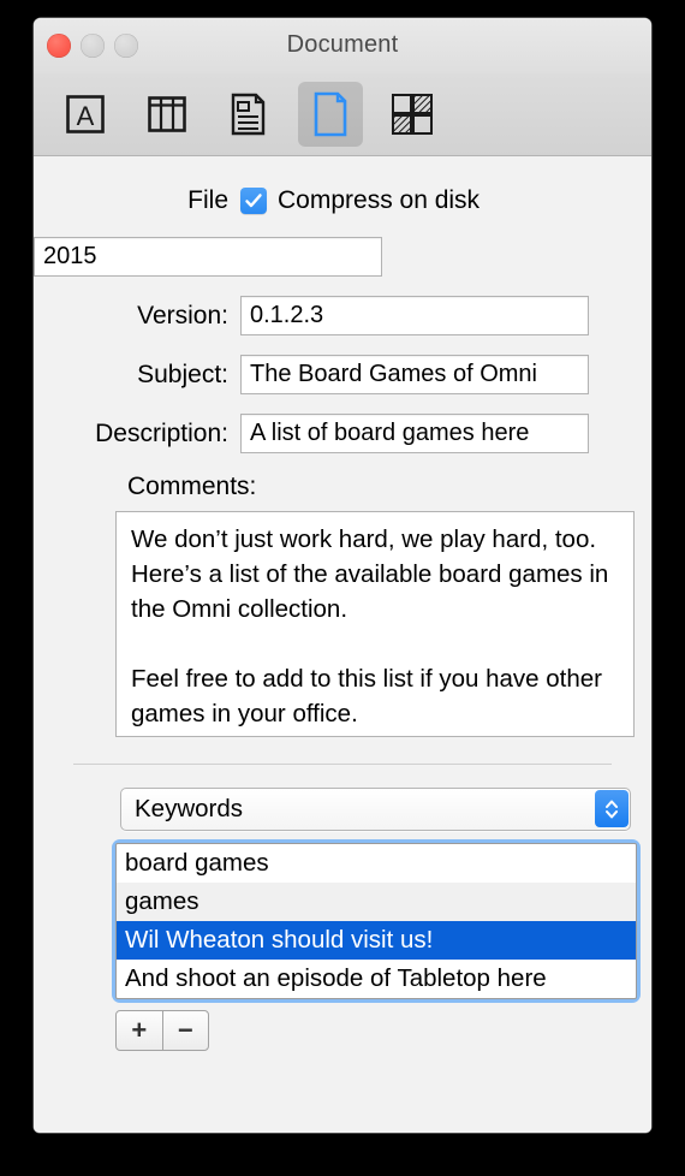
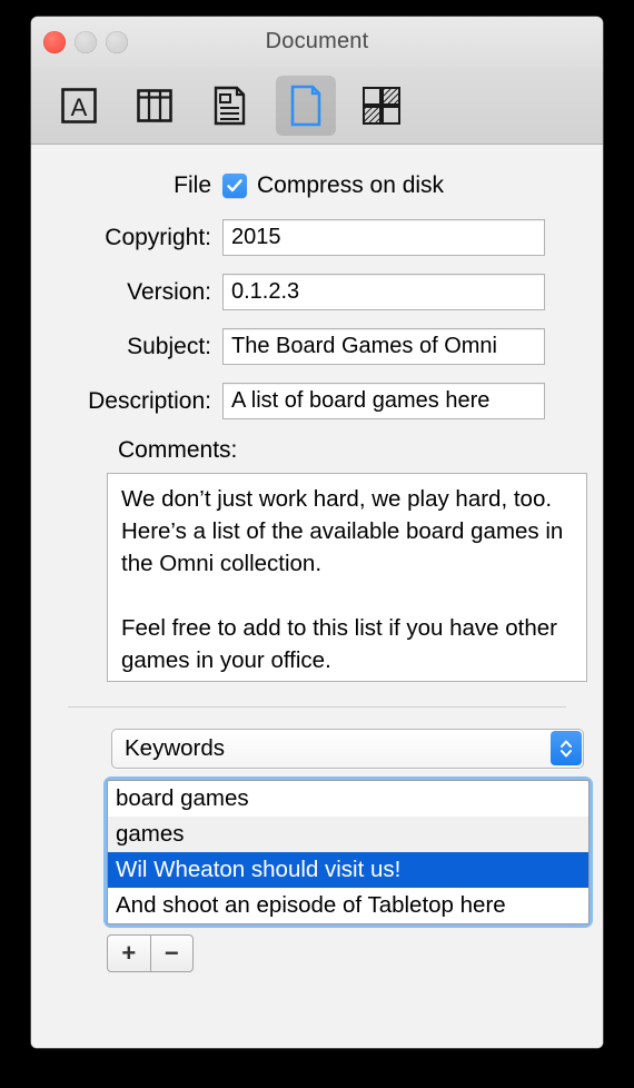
  Document
  A
  File
  Compress on disk
+ Copyright:
  2015
  Version:
  0.1.2.3
  Subject:
  The Board Games of Omni
  Description:
  A list of board games here
  Comments:
  We don’t just work hard, we play hard, too. Here’s a list of the available board games in the Omni collection.
  Feel free to add to this list if you have other games in your office.
  Keywords
  board games
  games
  Wil Wheaton should visit us!
  And shoot an episode of Tabletop here
  +
  −
